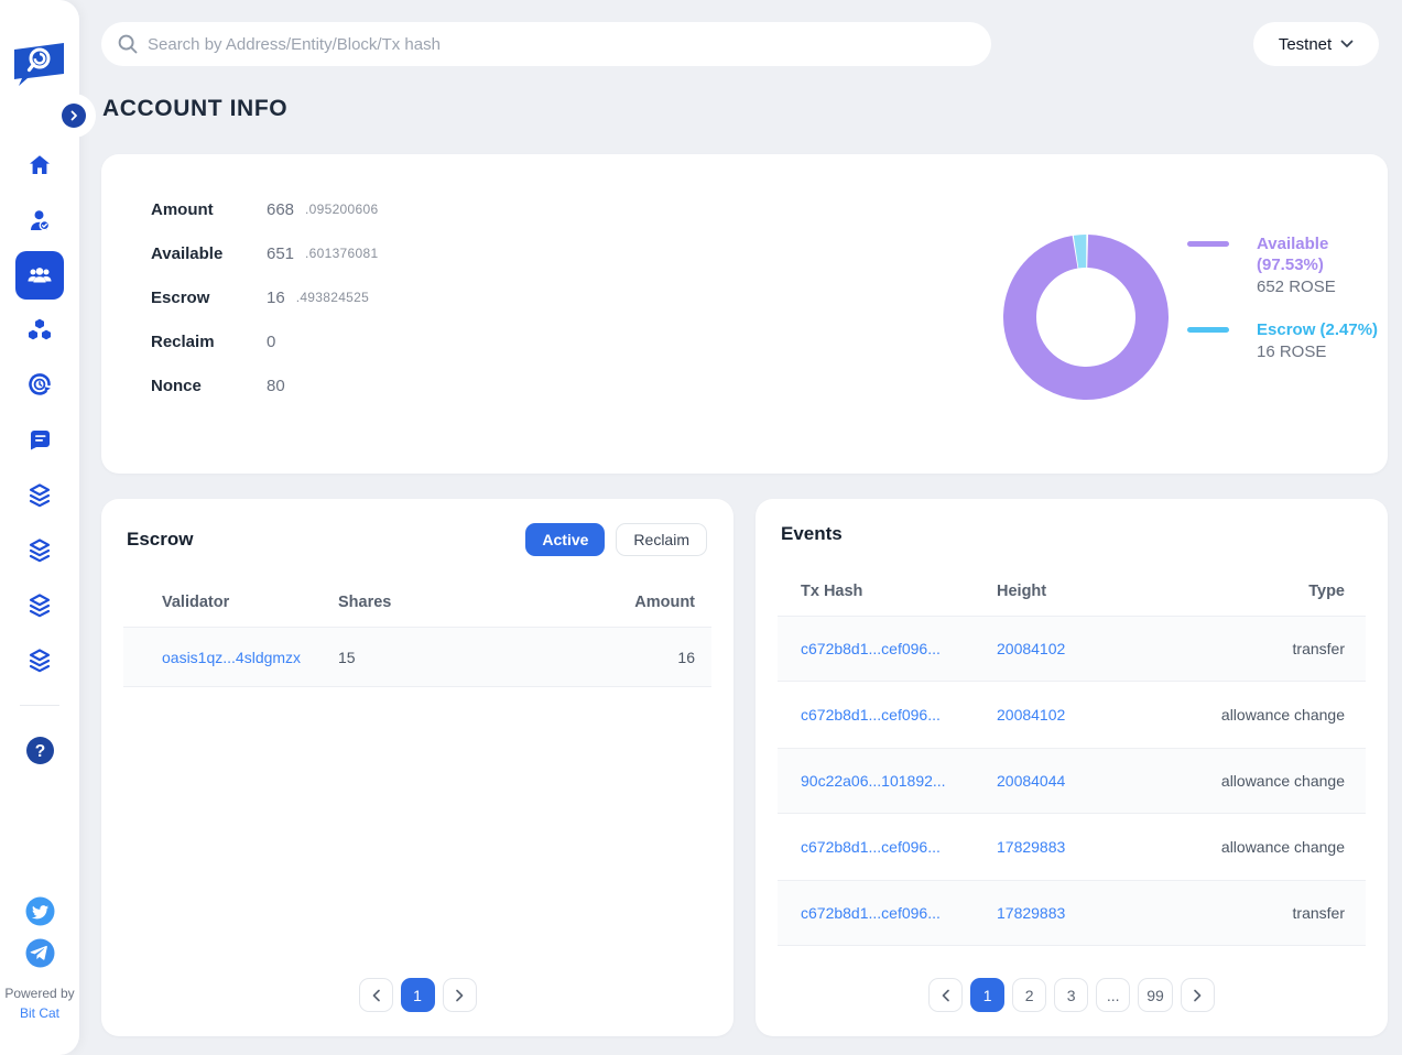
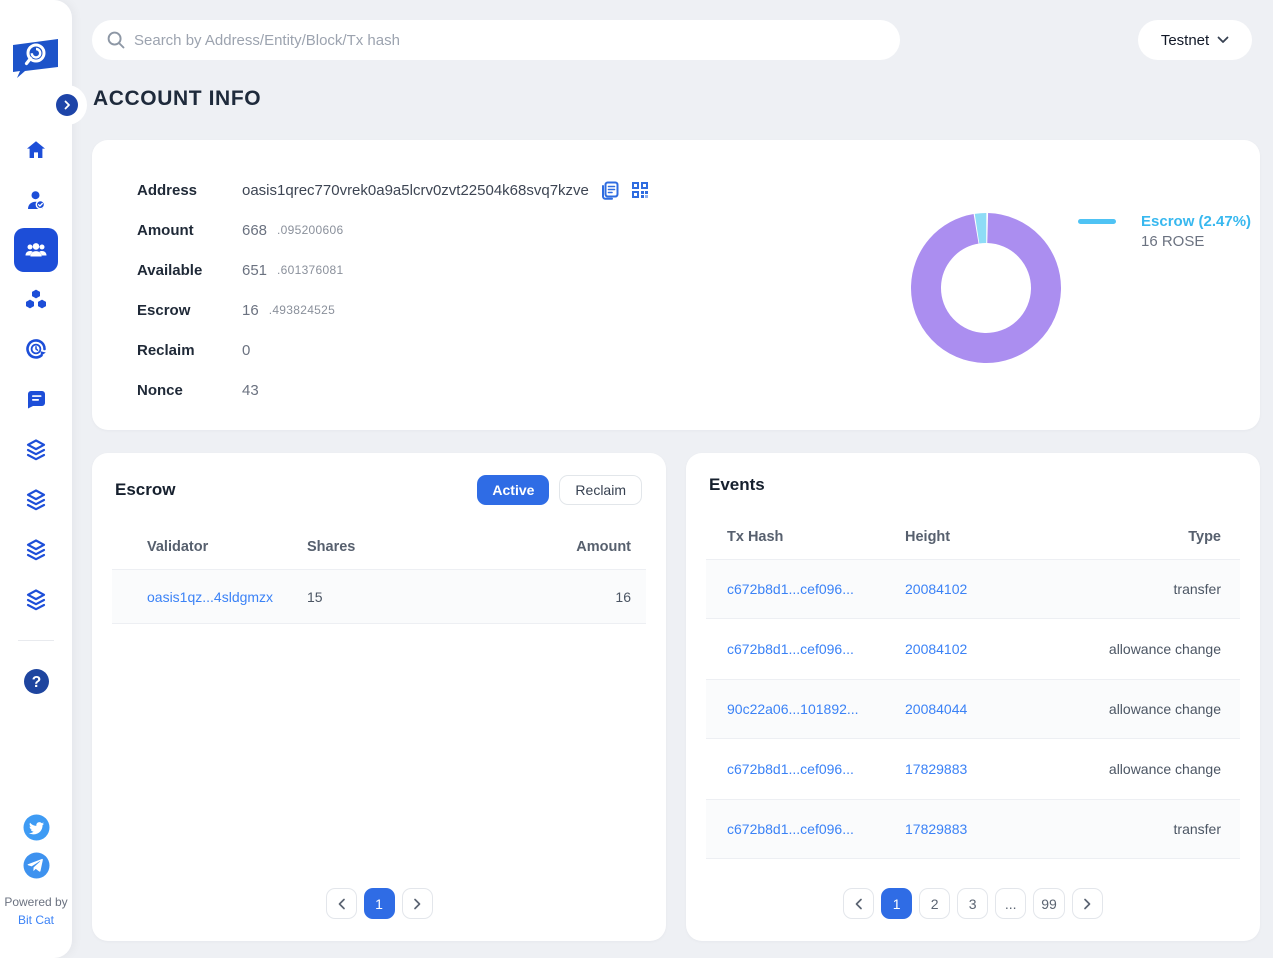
  ?
  Powered by
  Bit Cat
  Search by Address/Entity/Block/Tx hash
  Testnet
  ACCOUNT INFO
+ Address
+ oasis1qrec770vrek0a9a5lcrv0zvt22504k68svq7kzve
  Amount
  668
  .095200606
  Available
  651
  .601376081
  Escrow
  16
  .493824525
  Reclaim
  0
  Nonce
- 80
+ 43
- Available (97.53%)
- 652 ROSE
  Escrow (2.47%)
  16 ROSE
  Escrow
  Active
  Reclaim
  Validator
  Shares
  Amount
  oasis1qz...4sldgmzx
  15
  16
  1
  Events
  Tx Hash
  Height
  Type
  c672b8d1...cef096...
  20084102
  transfer
  c672b8d1...cef096...
  20084102
  allowance change
  90c22a06...101892...
  20084044
  allowance change
  c672b8d1...cef096...
  17829883
  allowance change
  c672b8d1...cef096...
  17829883
  transfer
  1
  2
  3
  ...
  99
